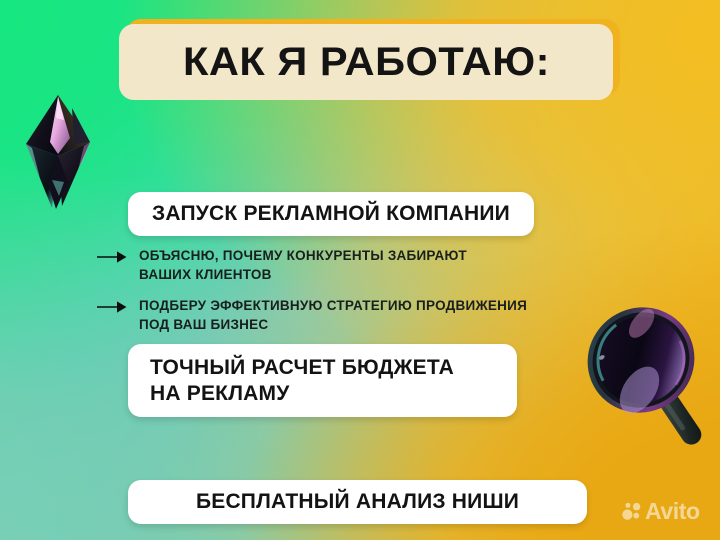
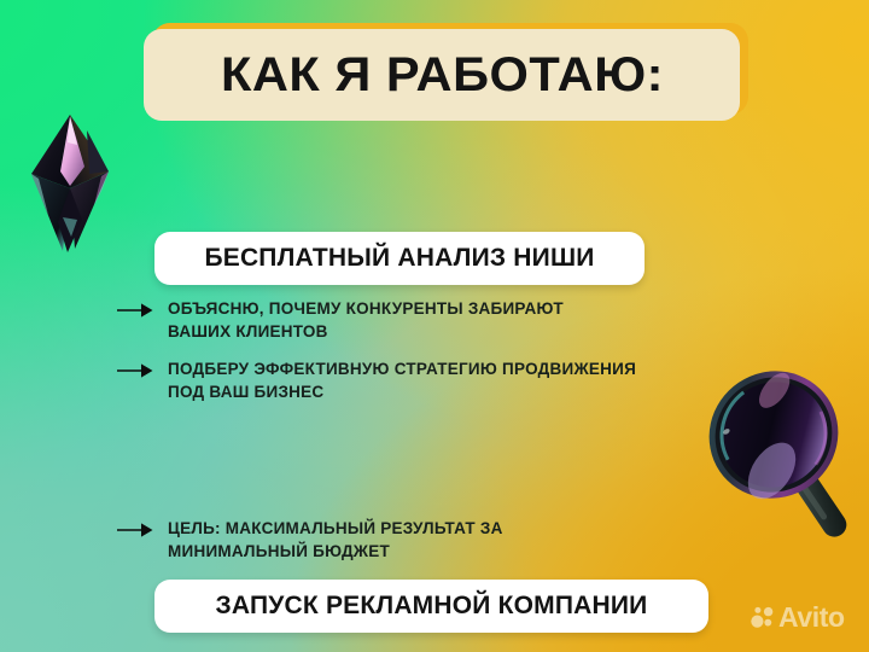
  КАК Я РАБОТАЮ:
- ЗАПУСК РЕКЛАМНОЙ КОМПАНИИ
+ БЕСПЛАТНЫЙ АНАЛИЗ НИШИ
- ТОЧНЫЙ РАСЧЕТ БЮДЖЕТА
- НА РЕКЛАМУ
- БЕСПЛАТНЫЙ АНАЛИЗ НИШИ
+ ЗАПУСК РЕКЛАМНОЙ КОМПАНИИ
  ОБЪЯСНЮ, ПОЧЕМУ КОНКУРЕНТЫ ЗАБИРАЮТ
  ВАШИХ КЛИЕНТОВ
  ПОДБЕРУ ЭФФЕКТИВНУЮ СТРАТЕГИЮ ПРОДВИЖЕНИЯ
  ПОД ВАШ БИЗНЕС
+ ЦЕЛЬ: МАКСИМАЛЬНЫЙ РЕЗУЛЬТАТ ЗА
+ МИНИМАЛЬНЫЙ БЮДЖЕТ
  Avito
